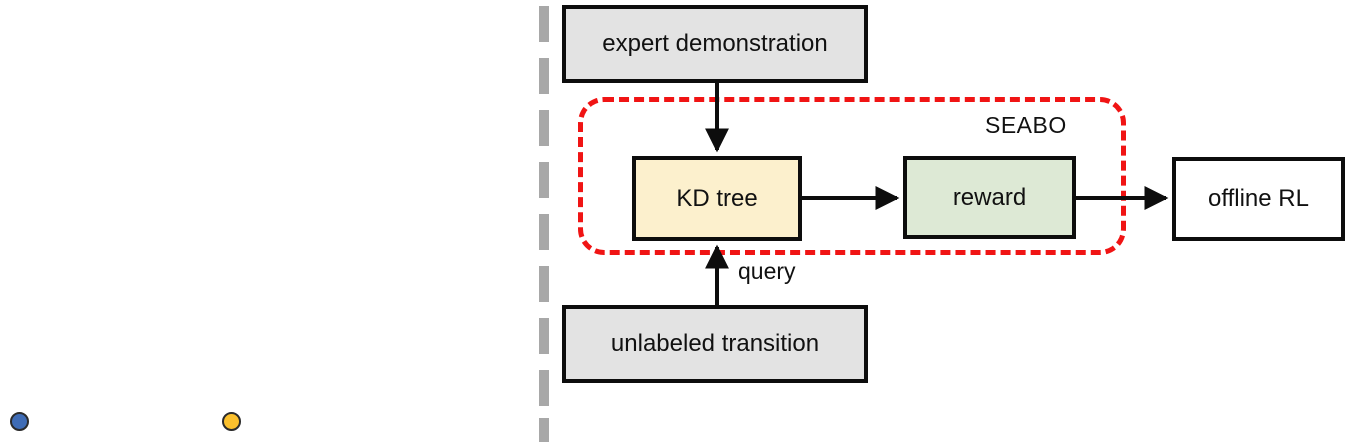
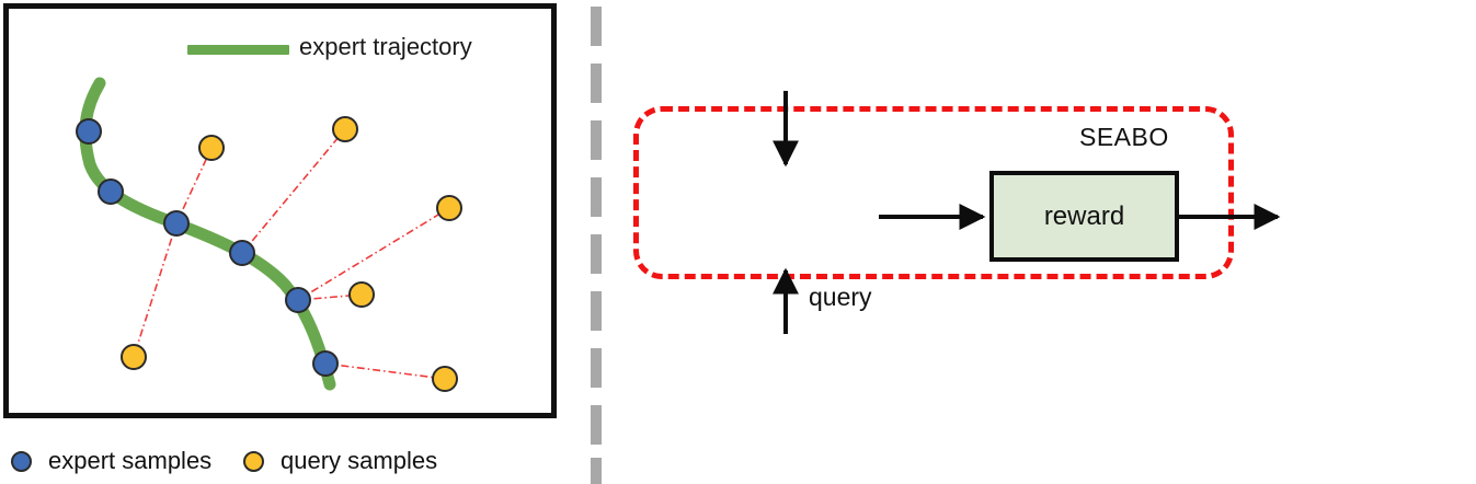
+ expert trajectory
+ expert samples
+ query samples
  SEABO
- expert demonstration
- unlabeled transition
- KD tree
  reward
- offline RL
  query
